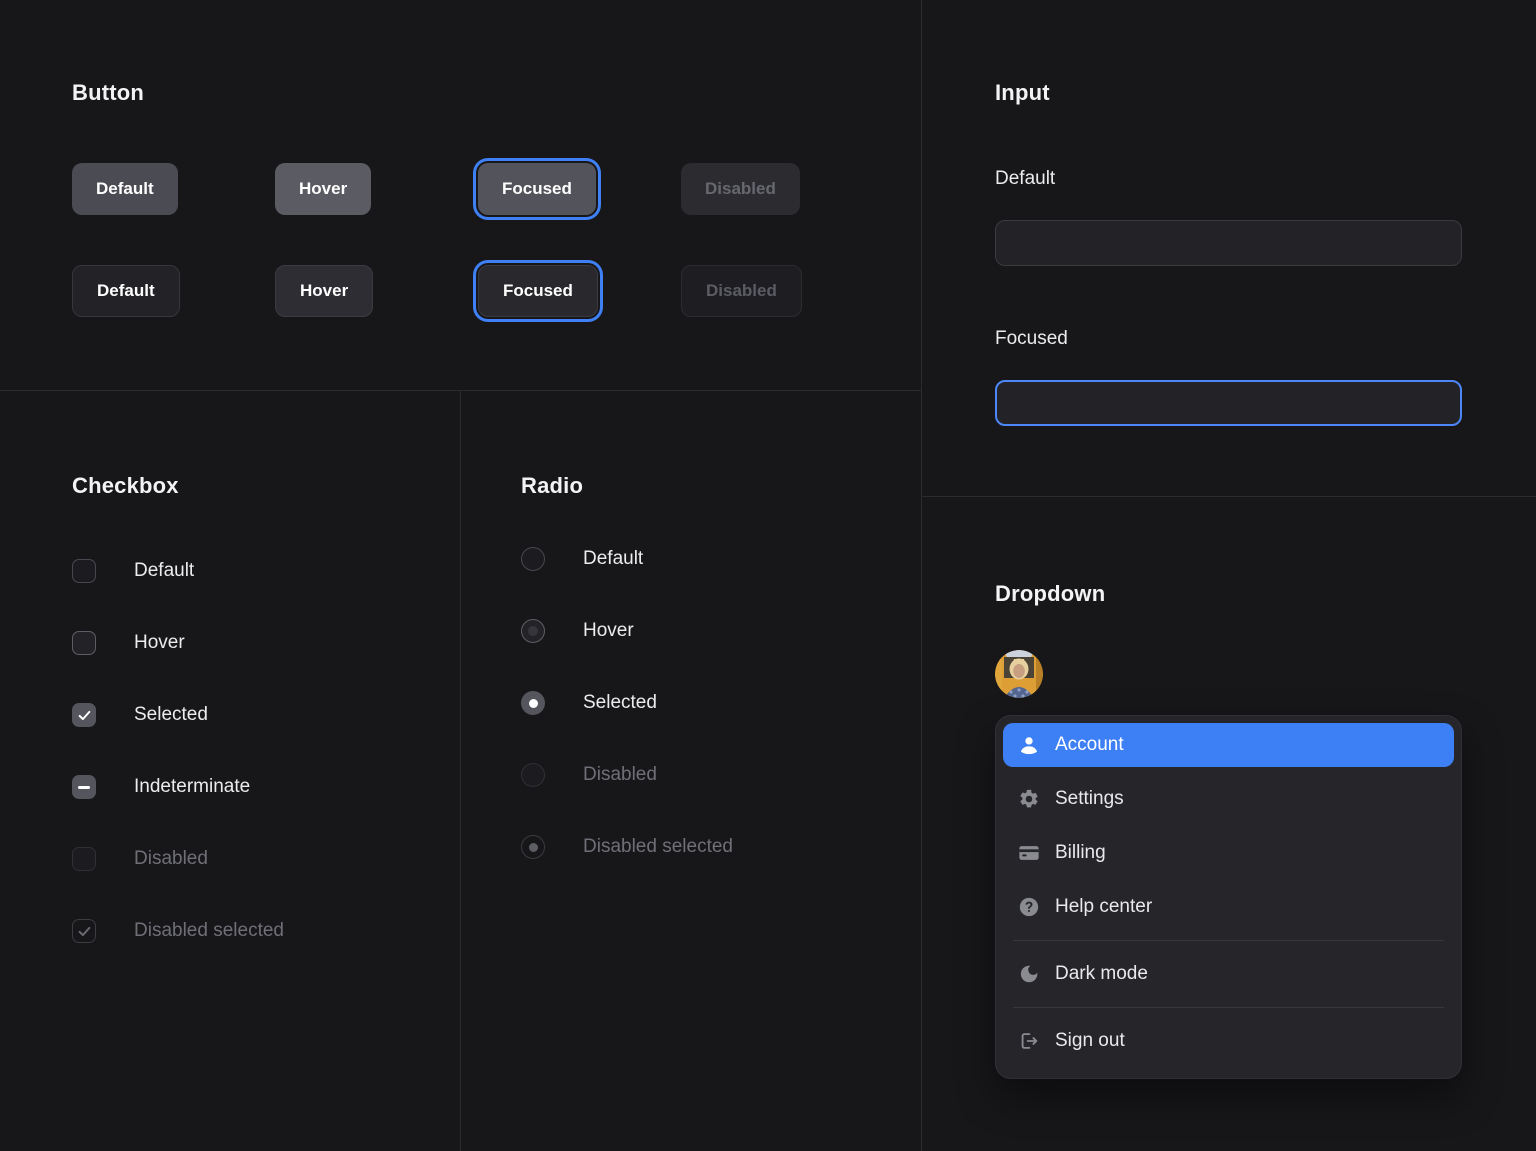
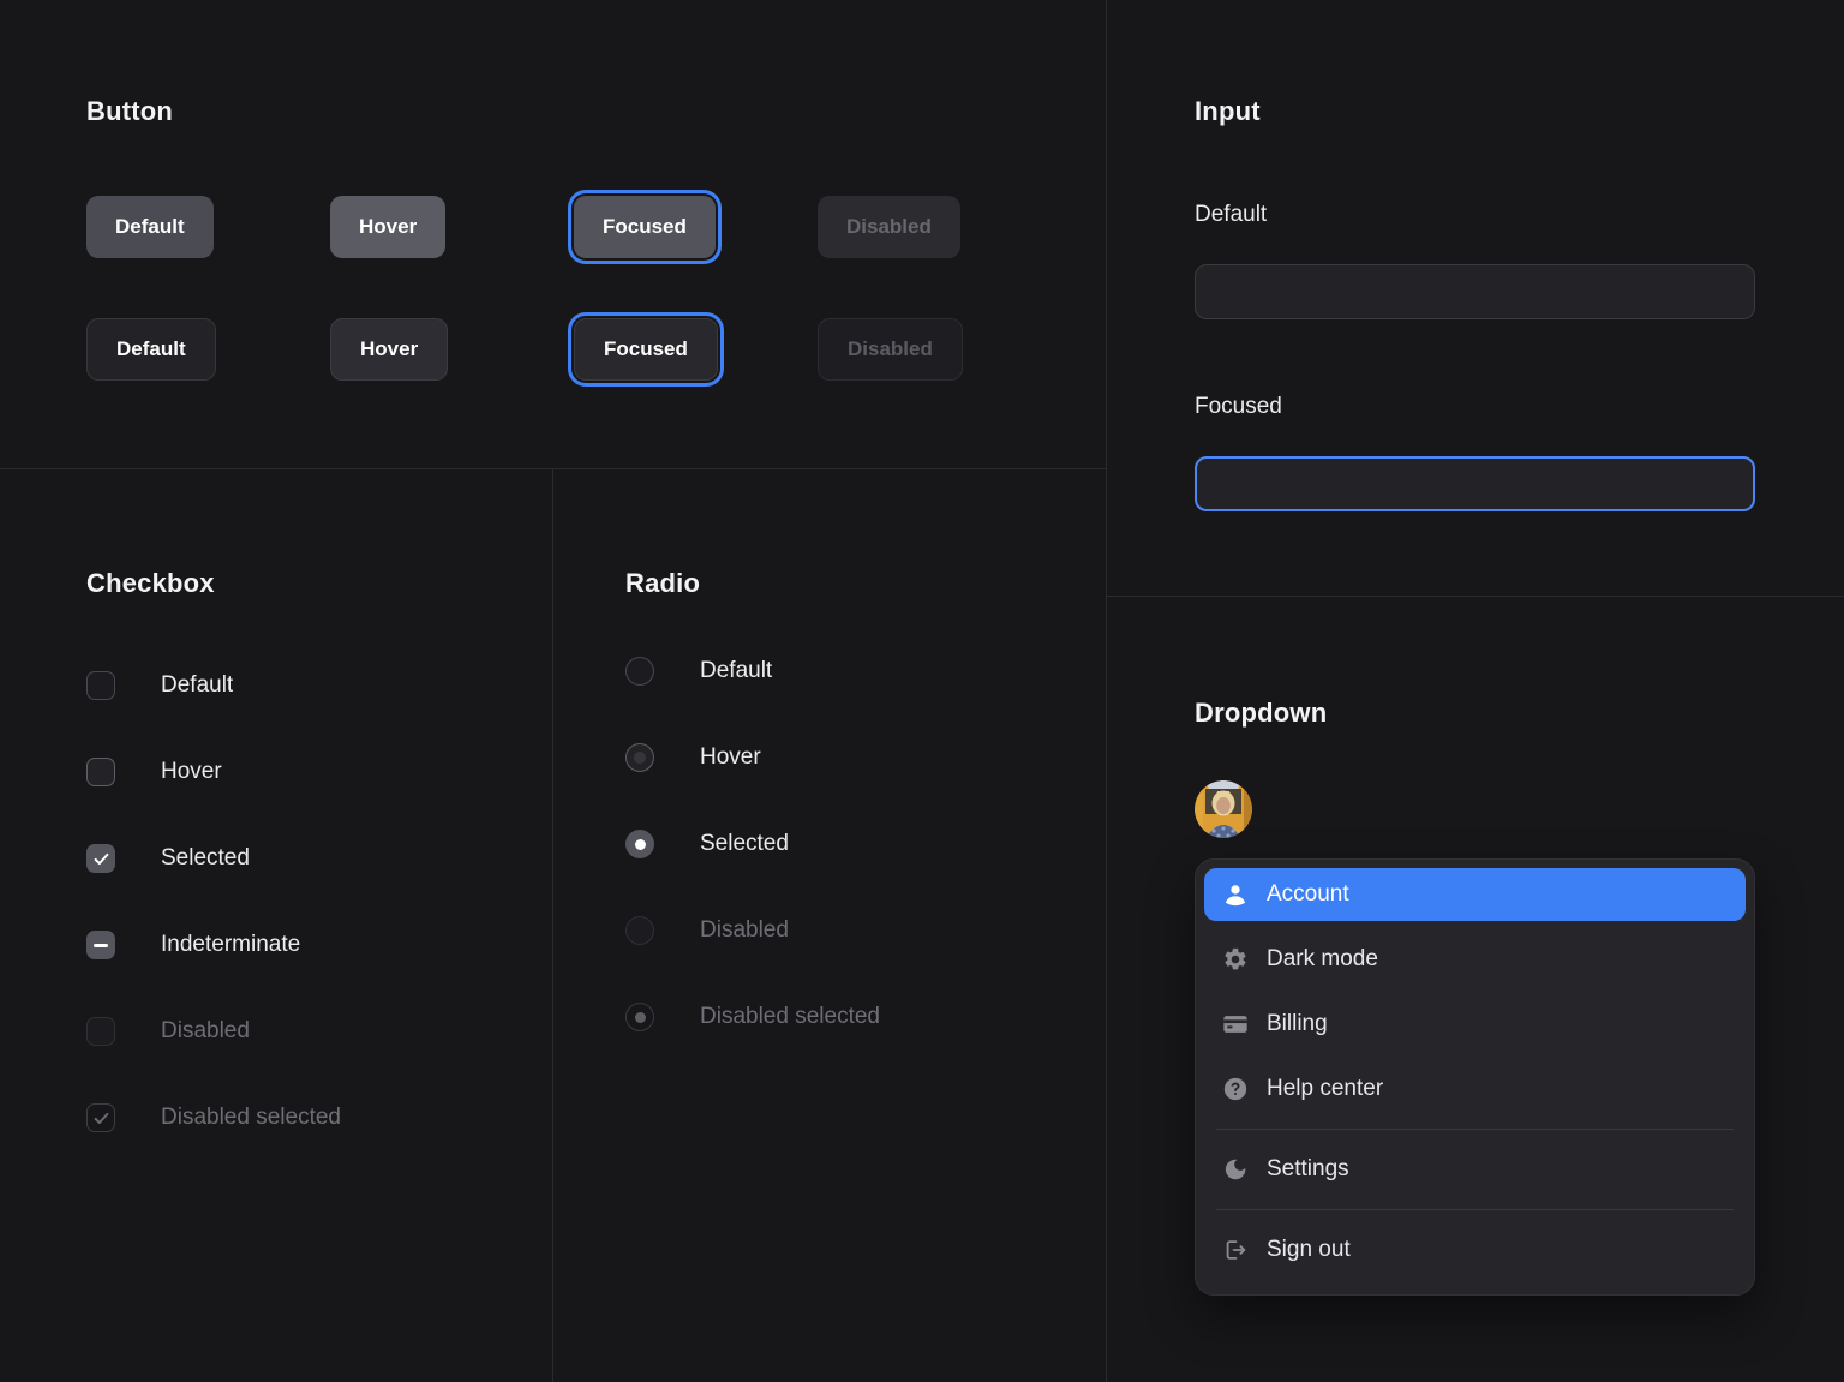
  Button
  Default
  Hover
  Focused
  Disabled
  Default
  Hover
  Focused
  Disabled
  Input
  Default
  Focused
  Checkbox
  Default
  Hover
  Selected
  Indeterminate
  Disabled
  Disabled selected
  Radio
  Default
  Hover
  Selected
  Disabled
  Disabled selected
  Dropdown
  Account
- Settings
+ Dark mode
  Billing
  Help center
- Dark mode
+ Settings
  Sign out
